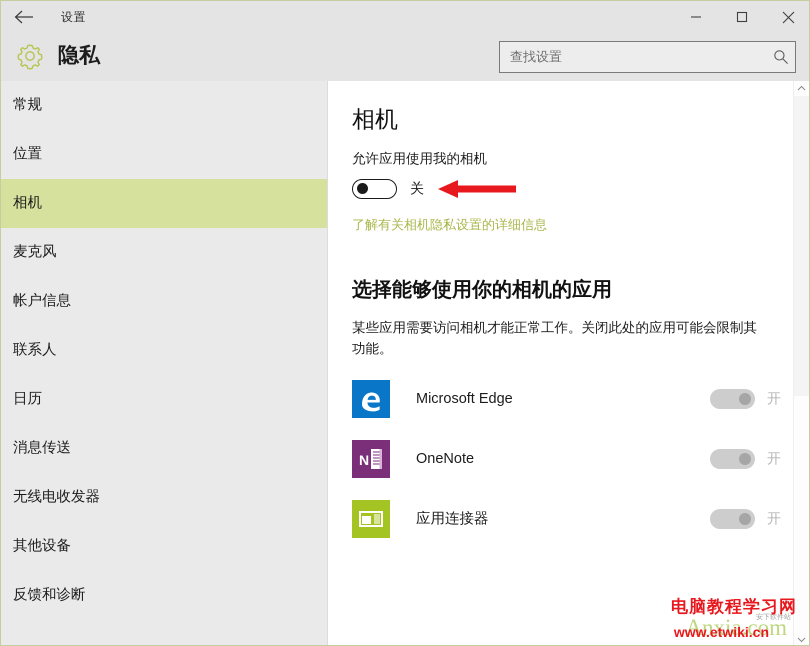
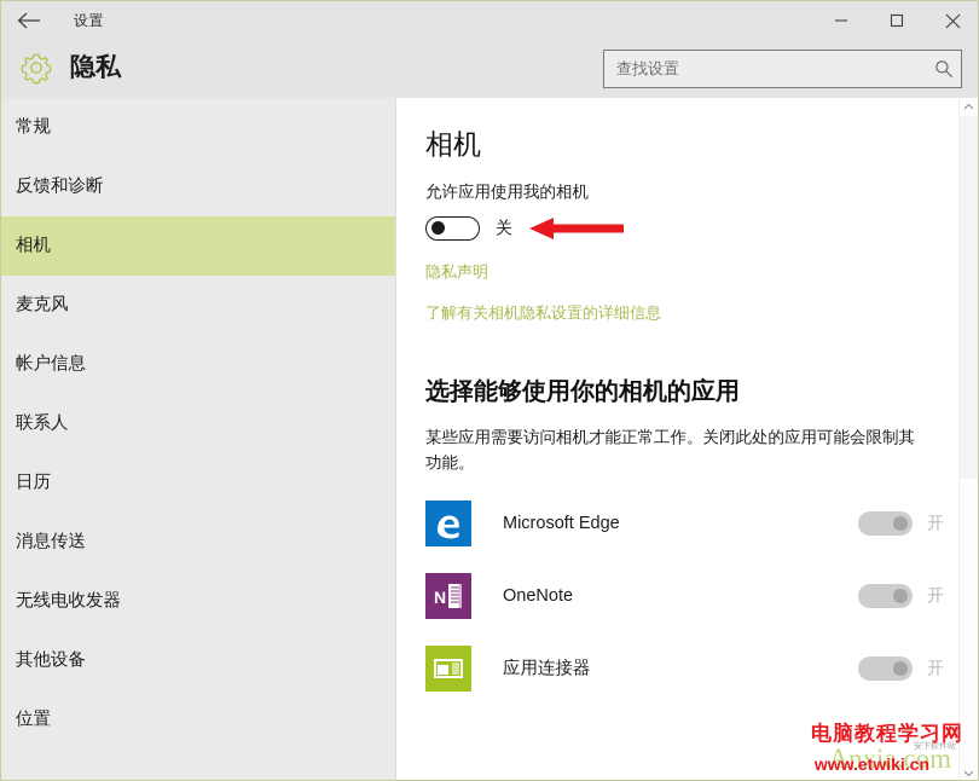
  设置
  隐私
  查找设置
  常规
- 位置
+ 反馈和诊断
  相机
  麦克风
  帐户信息
  联系人
  日历
  消息传送
  无线电收发器
  其他设备
- 反馈和诊断
+ 位置
  相机
  允许应用使用我的相机
  关
+ 隐私声明
  了解有关相机隐私设置的详细信息
  选择能够使用你的相机的应用
  某些应用需要访问相机才能正常工作。关闭此处的应用可能会限制其功能。
  Microsoft Edge
  开
  N
  OneNote
  开
  应用连接器
  开
  Anxia.com
  电脑教程学习网
  www.etwiki.cn
